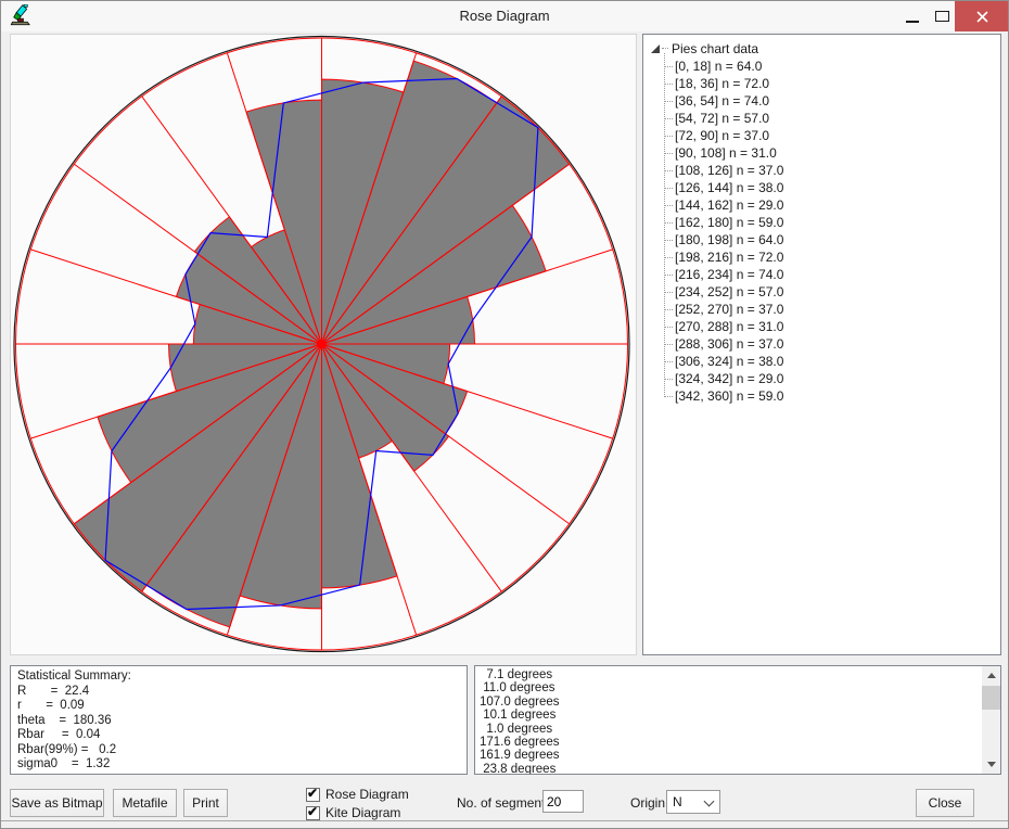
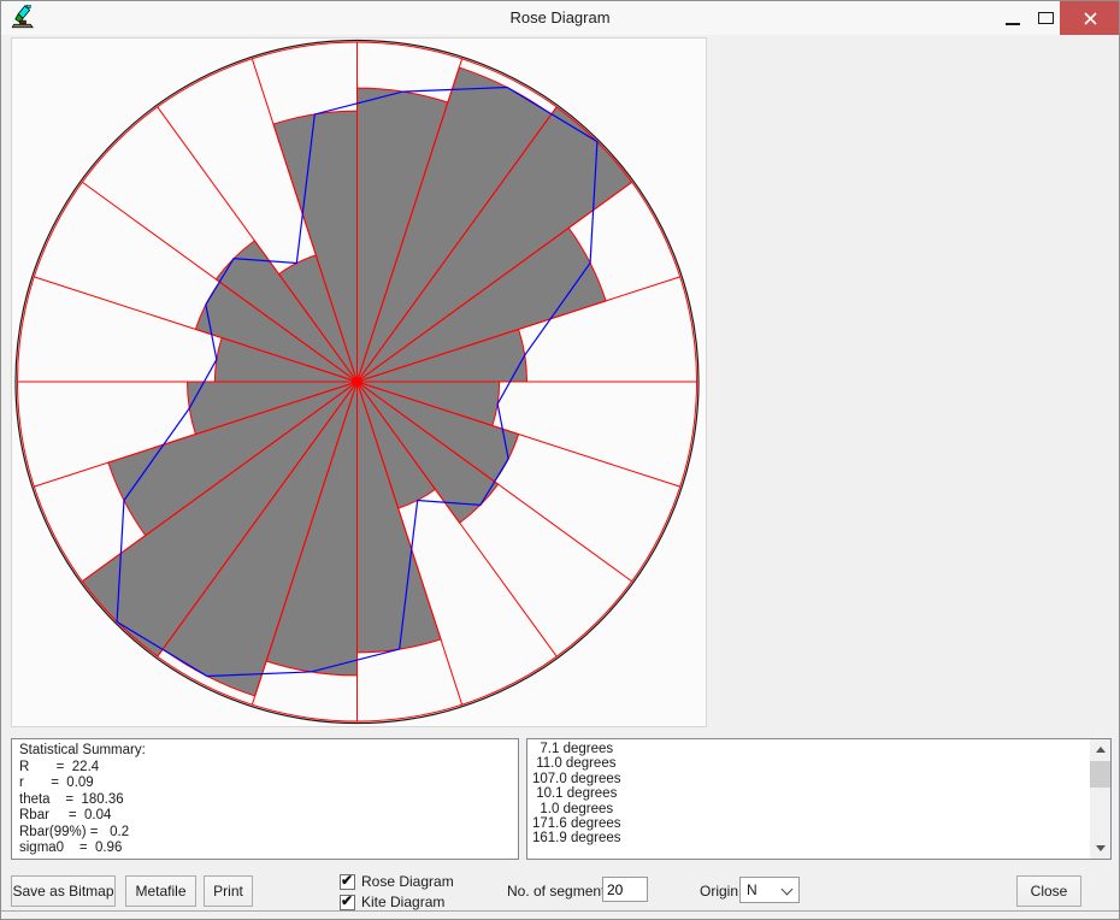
  Rose Diagram
- Pies chart data
- [0, 18] n = 64.0
- [18, 36] n = 72.0
- [36, 54] n = 74.0
- [54, 72] n = 57.0
- [72, 90] n = 37.0
- [90, 108] n = 31.0
- [108, 126] n = 37.0
- [126, 144] n = 38.0
- [144, 162] n = 29.0
- [162, 180] n = 59.0
- [180, 198] n = 64.0
- [198, 216] n = 72.0
- [216, 234] n = 74.0
- [234, 252] n = 57.0
- [252, 270] n = 37.0
- [270, 288] n = 31.0
- [288, 306] n = 37.0
- [306, 324] n = 38.0
- [324, 342] n = 29.0
- [342, 360] n = 59.0
  Statistical Summary:
  R = 22.4
  r = 0.09
  theta = 180.36
  Rbar = 0.04
  Rbar(99%) = 0.2
- sigma0 = 1.32
+ sigma0 = 0.96
  7.1 degrees
  11.0 degrees
  107.0 degrees
  10.1 degrees
  1.0 degrees
  171.6 degrees
  161.9 degrees
- 23.8 degrees
  Save as Bitmap
  Metafile
  Print
  ✔
  Rose Diagram
  ✔
  Kite Diagram
  No. of segmen
  20
  Origin
  N
  Close
